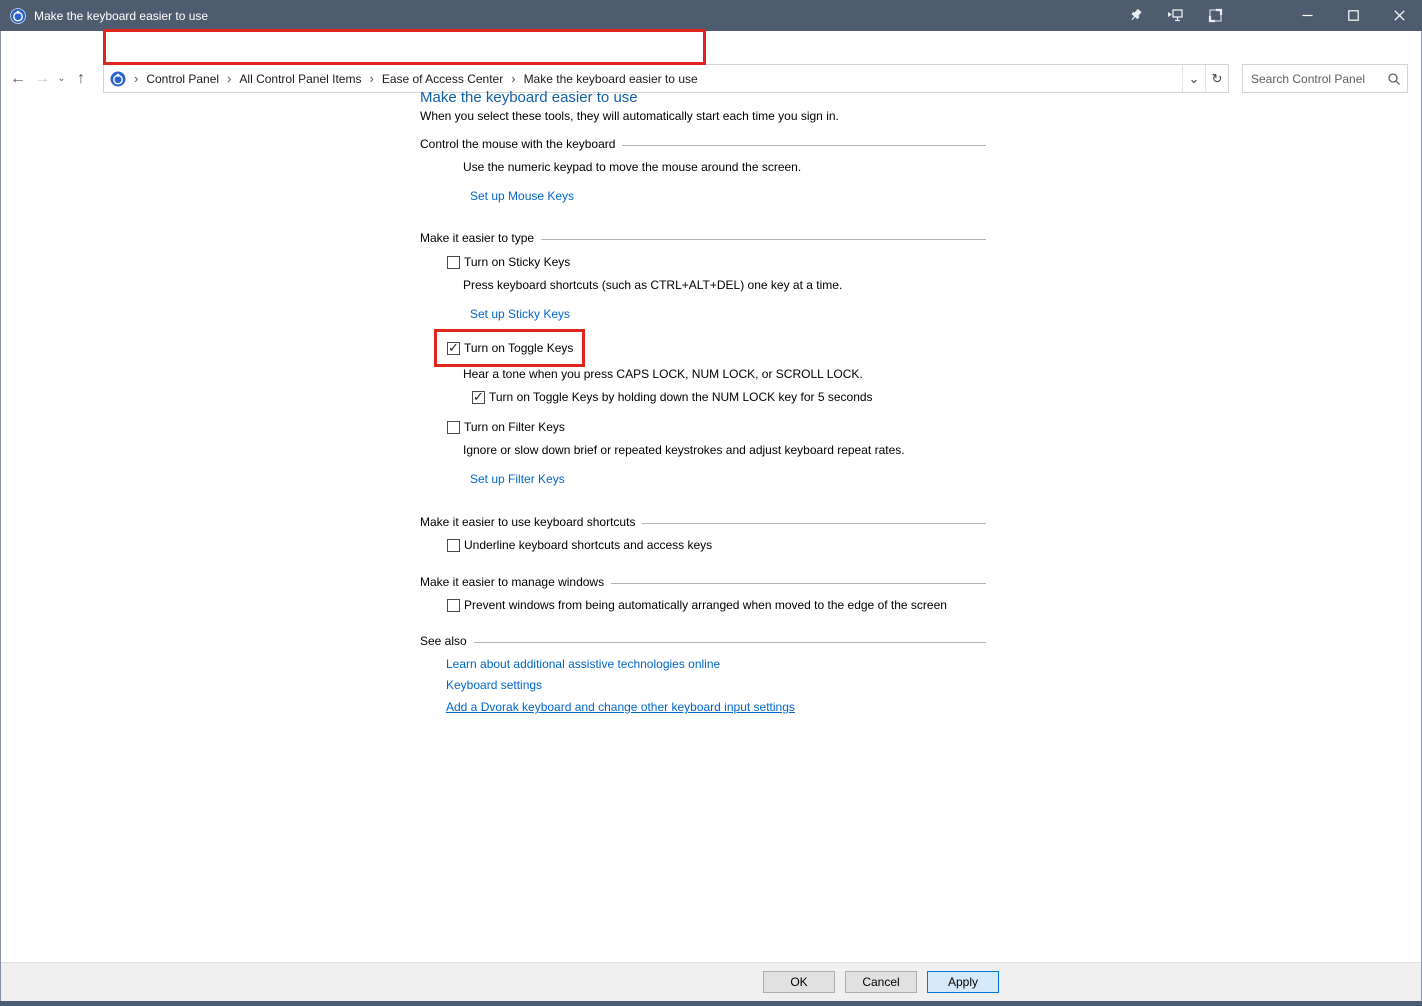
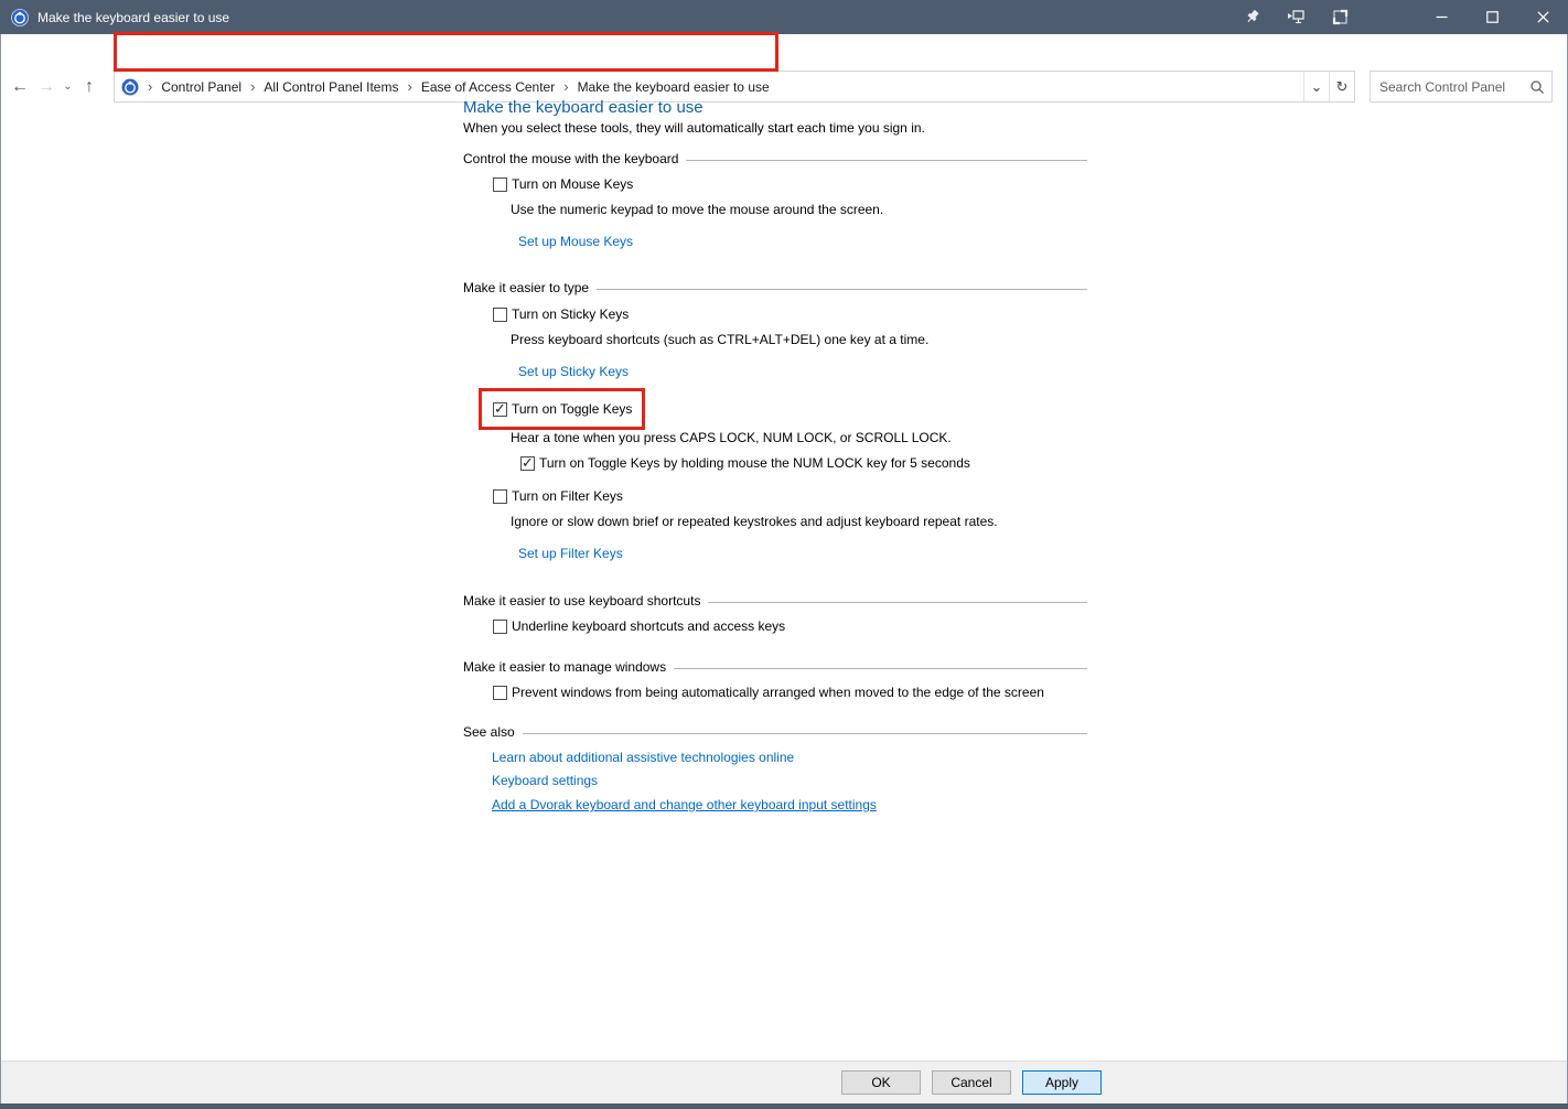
  Make the keyboard easier to use
  ←
  →
  ⌄
  ↑
  ›
  Control Panel
  ›
  All Control Panel Items
  ›
  Ease of Access Center
  ›
  Make the keyboard easier to use
  ⌄
  ↻
  Search Control Panel
  Make the keyboard easier to use
  When you select these tools, they will automatically start each time you sign in.
  Control the mouse with the keyboard
+ Turn on Mouse Keys
  Use the numeric keypad to move the mouse around the screen.
  Set up Mouse Keys
  Make it easier to type
  Turn on Sticky Keys
  Press keyboard shortcuts (such as CTRL+ALT+DEL) one key at a time.
  Set up Sticky Keys
  Turn on Toggle Keys
  Hear a tone when you press CAPS LOCK, NUM LOCK, or SCROLL LOCK.
- Turn on Toggle Keys by holding down the NUM LOCK key for 5 seconds
+ Turn on Toggle Keys by holding mouse the NUM LOCK key for 5 seconds
  Turn on Filter Keys
  Ignore or slow down brief or repeated keystrokes and adjust keyboard repeat rates.
  Set up Filter Keys
  Make it easier to use keyboard shortcuts
  Underline keyboard shortcuts and access keys
  Make it easier to manage windows
  Prevent windows from being automatically arranged when moved to the edge of the screen
  See also
  Learn about additional assistive technologies online
  Keyboard settings
  Add a Dvorak keyboard and change other keyboard input settings
  OK
  Cancel
  Apply
